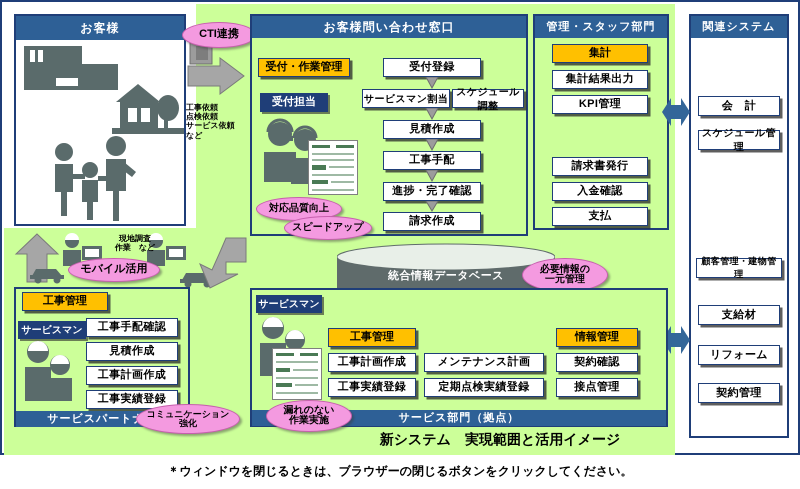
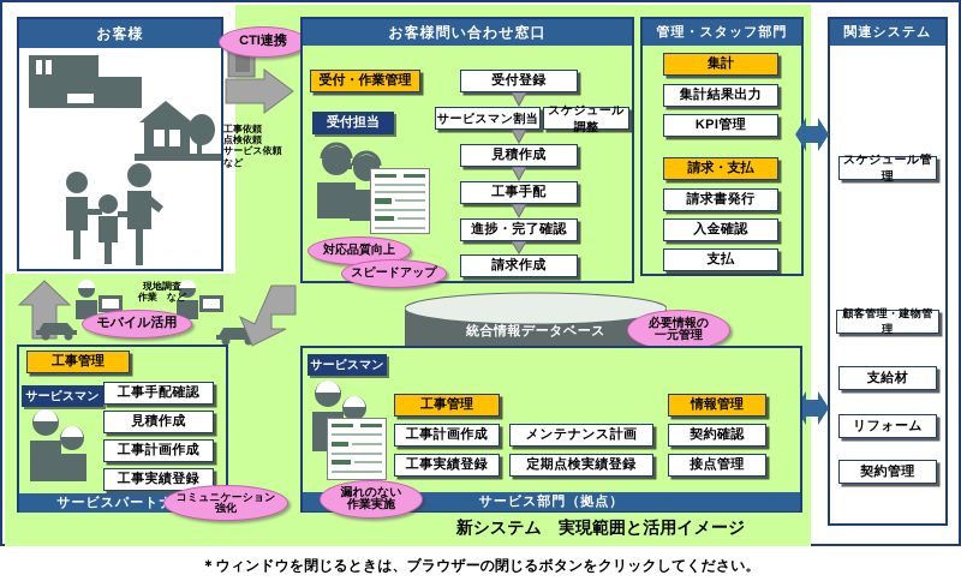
  お客様
  CTI連携
  工事依頼
  点検依頼
  サービス依頼
  など
  お客様問い合わせ窓口
  受付・作業管理
  受付担当
  受付登録
  サービスマン割当
  スケジュール調整
  見積作成
  工事手配
  進捗・完了確認
  請求作成
  対応品質向上
  スピードアップ
  管理・スタッフ部門
  集計
  集計結果出力
  KPI管理
+ 請求・支払
  請求書発行
  入金確認
  支払
  関連システム
- 会 計
  スケジュール管理
  顧客管理・建物管理
  支給材
  リフォーム
  契約管理
  統合情報データベース
  必要情報の
  一元管理
  現地調査
  作業 など
  モバイル活用
  工事管理
  サービスマン
  工事手配確認
  見積作成
  工事計画作成
  工事実績登録
  サービスパート
  コミュニケーション
  強化
  サービスマン
  工事管理
  工事計画作成
  工事実績登録
  メンテナンス計画
  定期点検実績登録
  情報管理
  契約確認
  接点管理
  サービス部門（拠点）
  漏れのない
  作業実施
  新システム 実現範囲と活用イメージ
  ＊ウィンドウを閉じるときは、ブラウザーの閉じるボタンをクリックしてください。
